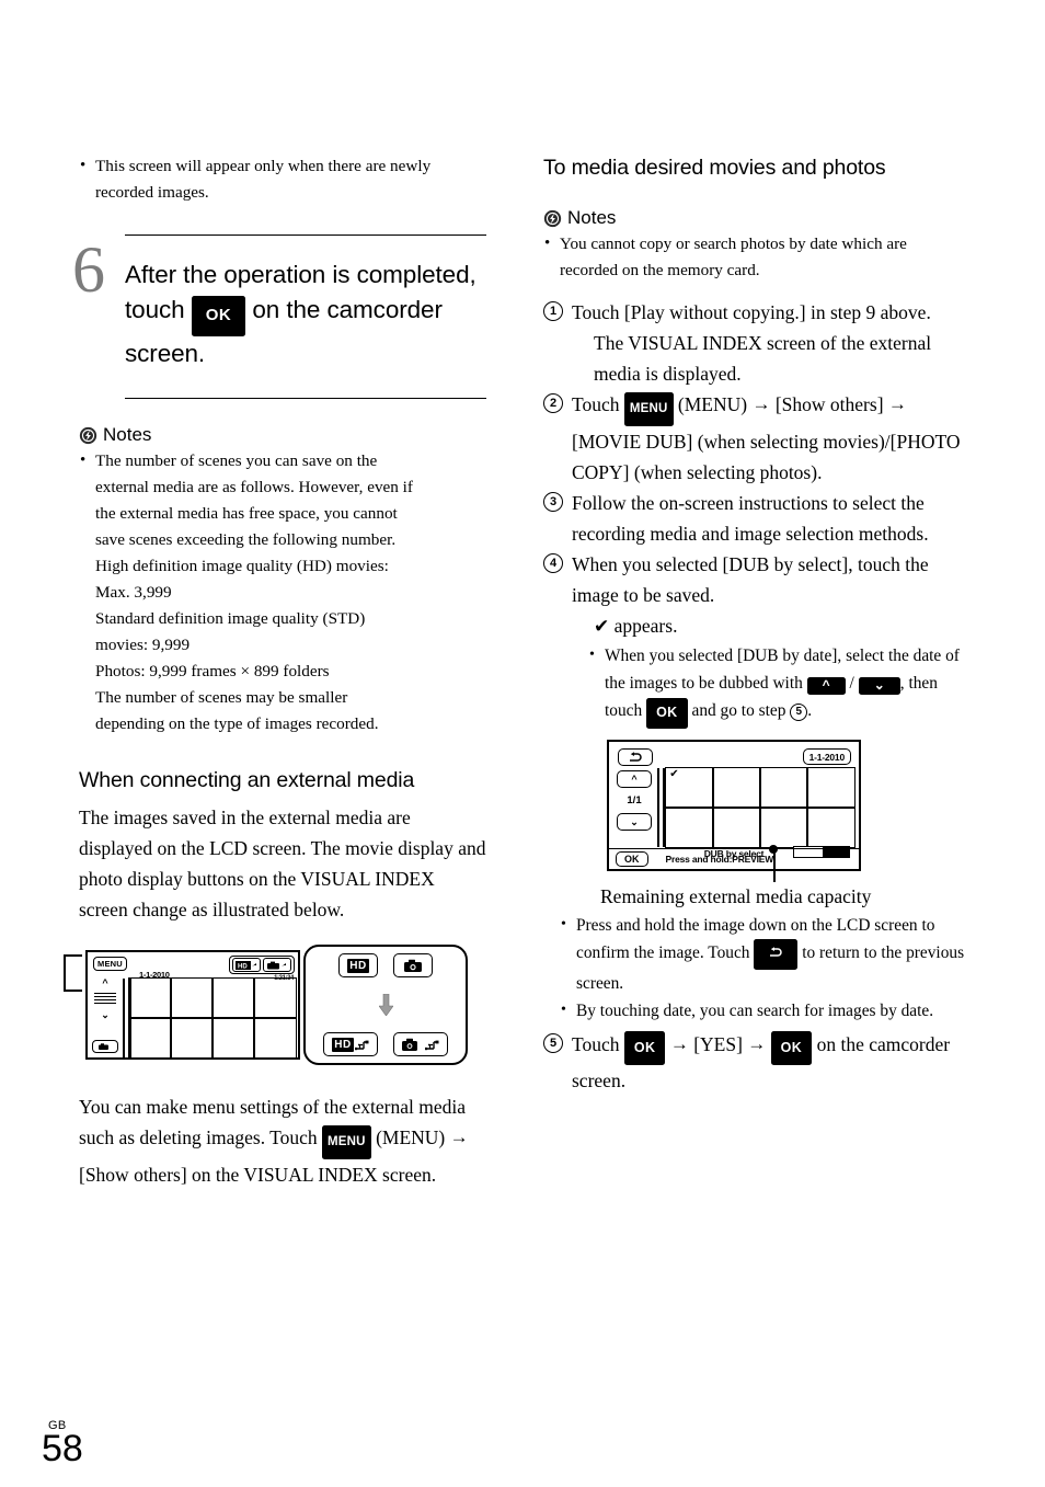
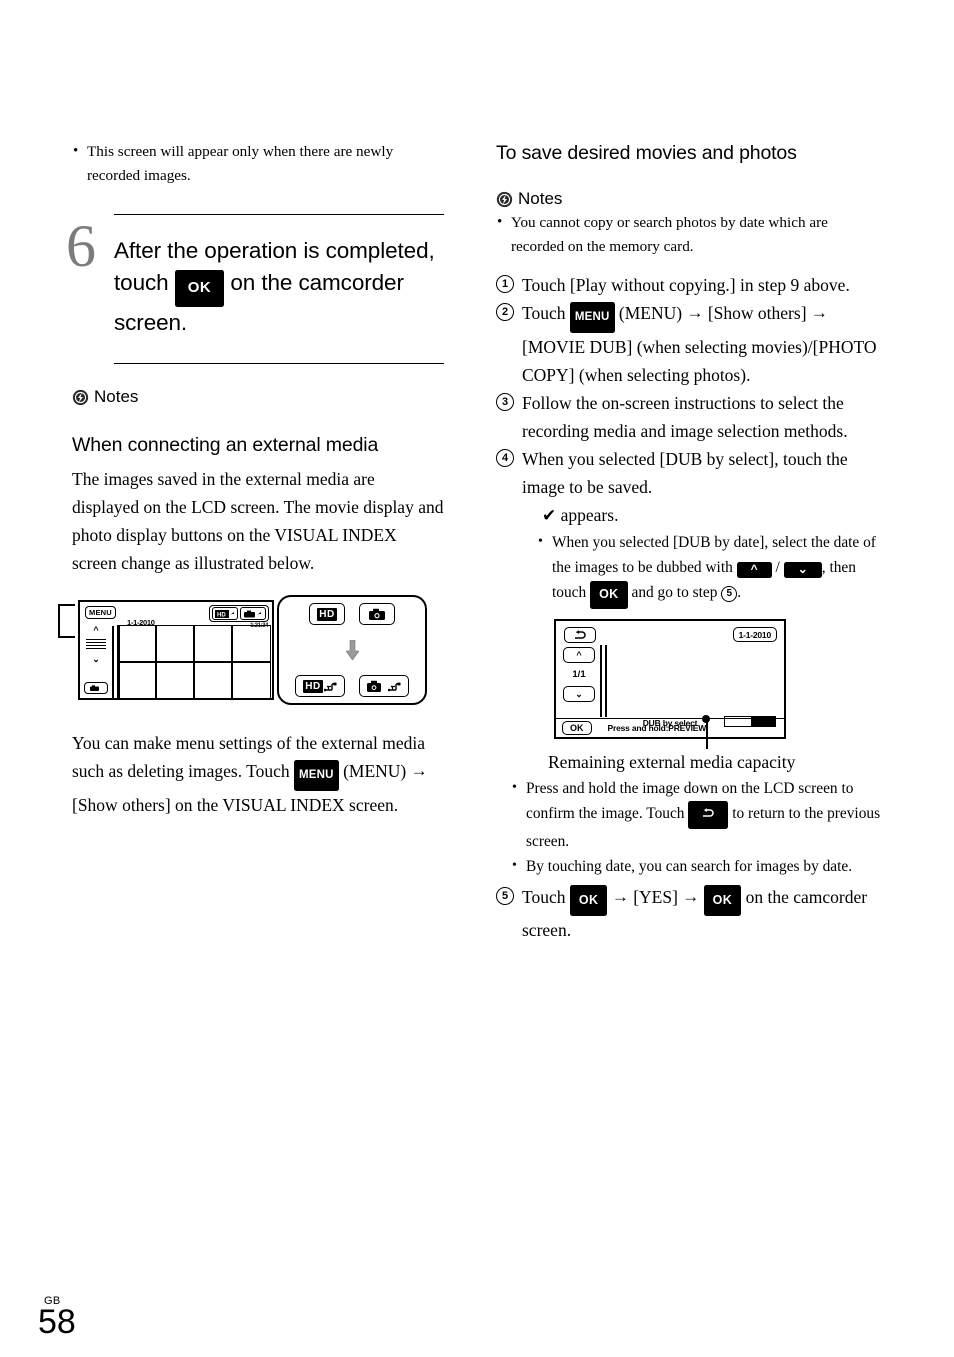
  This screen will appear only when there are newly recorded images.
  6
  After the operation is completed, touch OK on the camcorder screen.
  Notes
- The number of scenes you can save on the
- external media are as follows. However, even if
- the external media has free space, you cannot
- save scenes exceeding the following number.
- High definition image quality (HD) movies:
- Max. 3,999
- Standard definition image quality (STD)
- movies: 9,999
- Photos: 9,999 frames × 899 folders
- The number of scenes may be smaller
- depending on the type of images recorded.
  When connecting an external media
  The images saved in the external media are displayed on the LCD screen. The movie display and photo display buttons on the VISUAL INDEX screen change as illustrated below.
  MENU
  1-1-2010
  ^
  ⌄
  HD
  HD
  You can make menu settings of the external media such as deleting images. Touch MENU (MENU) → [Show others] on the VISUAL INDEX screen.
- To media desired movies and photos
+ To save desired movies and photos
  Notes
  You cannot copy or search photos by date which are recorded on the memory card.
  1
  Touch [Play without copying.] in step 9 above.
- The VISUAL INDEX screen of the external media is displayed.
  2
  Touch MENU (MENU) → [Show others] → [MOVIE DUB] (when selecting movies)/[PHOTO COPY] (when selecting photos).
  3
  Follow the on-screen instructions to select the recording media and image selection methods.
  4
  When you selected [DUB by select], touch the image to be saved.
  ✔ appears.
  When you selected [DUB by date], select the date of the images to be dubbed with ^ / ⌄ , then touch OK and go to step 5 .
  1-1-2010
  ^
  1/1
  ⌄
- ✔
  DUB by select
  OK
  Press and hold:PREVIEW
  Remaining external media capacity
  Press and hold the image down on the LCD screen to confirm the image. Touch to return to the previous screen.
  By touching date, you can search for images by date.
  5
  Touch OK → [YES] → OK on the camcorder screen.
  GB
  58
